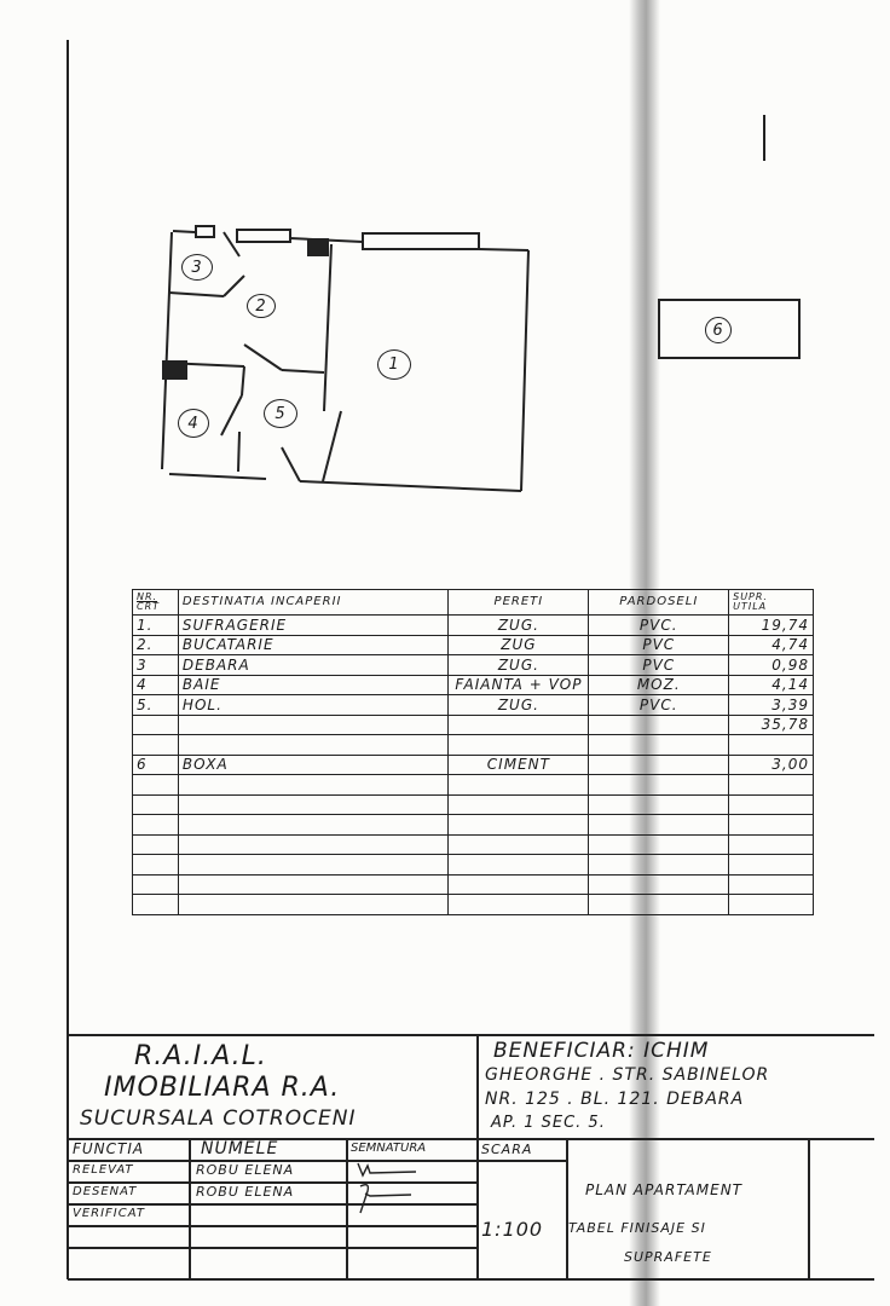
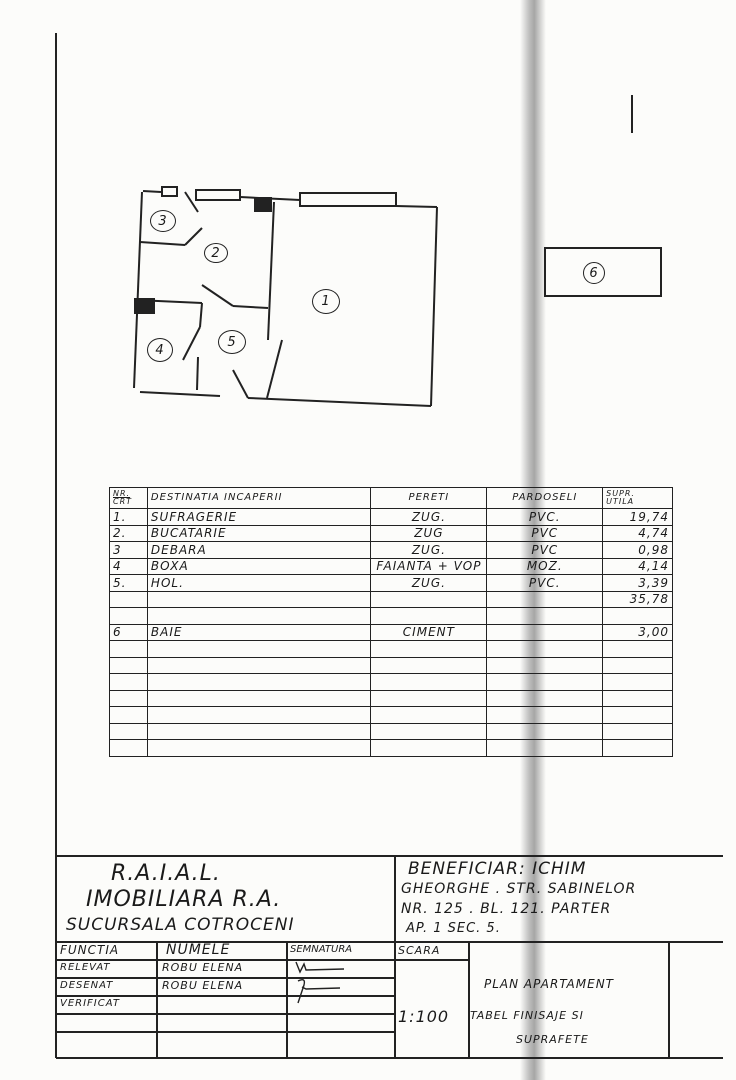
  1
  2
  3
  4
  5
  6
  NR.CRT	DESTINATIA INCAPERII	PERETI	PARDOSELI	SUPR.UTILA
  1.	SUFRAGERIE	ZUG.	PVC.	19,74
  2.	BUCATARIE	ZUG	PVC	4,74
  3	DEBARA	ZUG.	PVC	0,98
- 4	BAIE	FAIANTA + VOP	MOZ.	4,14
+ 4	BOXA	FAIANTA + VOP	MOZ.	4,14
  5.	HOL.	ZUG.	PVC.	3,39
  				35,78
- 6	BOXA	CIMENT		3,00
+ 6	BAIE	CIMENT		3,00
  R.A.I.A.L.
  IMOBILIARA R.A.
  SUCURSALA COTROCENI
  BENEFICIAR: ICHIM
  GHEORGHE . STR. SABINELOR
- NR. 125 . BL. 121. DEBARA
+ NR. 125 . BL. 121. PARTER
  AP. 1 SEC. 5.
  FUNCTIA
  NUMELE
  SEMNATURA
  SCARA
  RELEVAT
  ROBU ELENA
  DESENAT
  ROBU ELENA
  VERIFICAT
  1:100
  PLAN APARTAMENT
  TABEL FINISAJE SI
  SUPRAFETE
